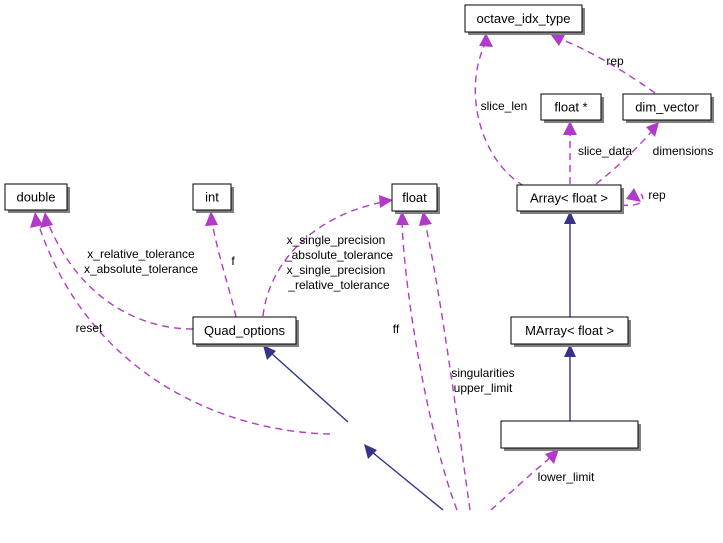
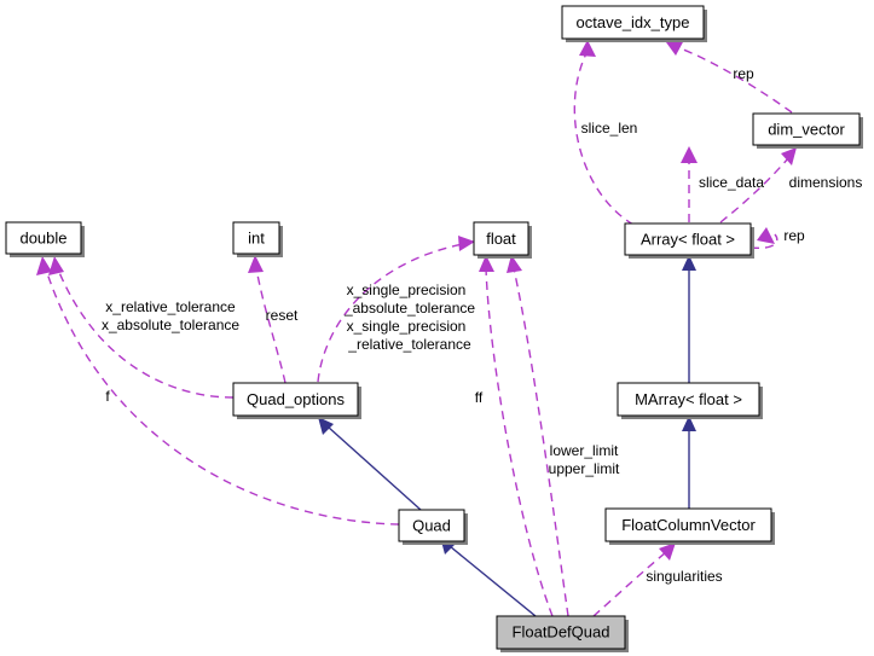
  octave_idx_type
- float *
  dim_vector
  double
  int
  float
  Array< float >
  Quad_options
  MArray< float >
+ Quad
+ FloatColumnVector
+ FloatDefQuad
  rep
  slice_len
  slice_data
  dimensions
  rep
  x_relative_tolerance
  x_absolute_tolerance
- f
+ reset
  x_single_precision
  _absolute_tolerance
  x_single_precision
  _relative_tolerance
- reset
+ f
  ff
- singularities
+ lower_limit
  upper_limit
- lower_limit
+ singularities
